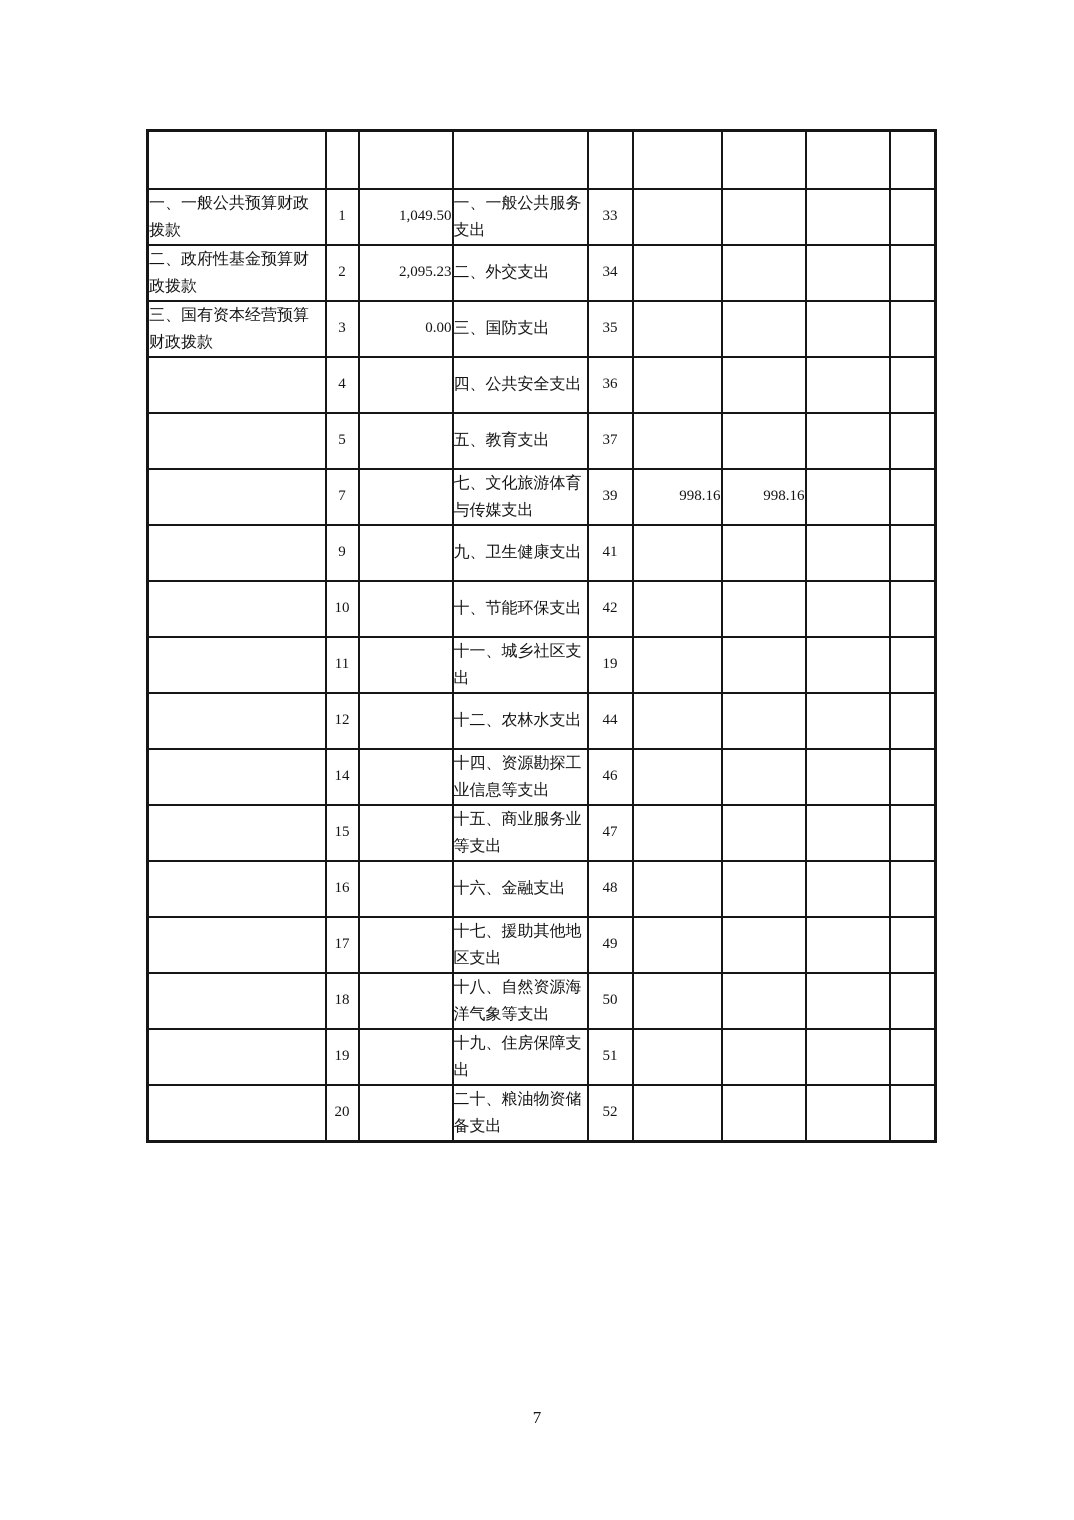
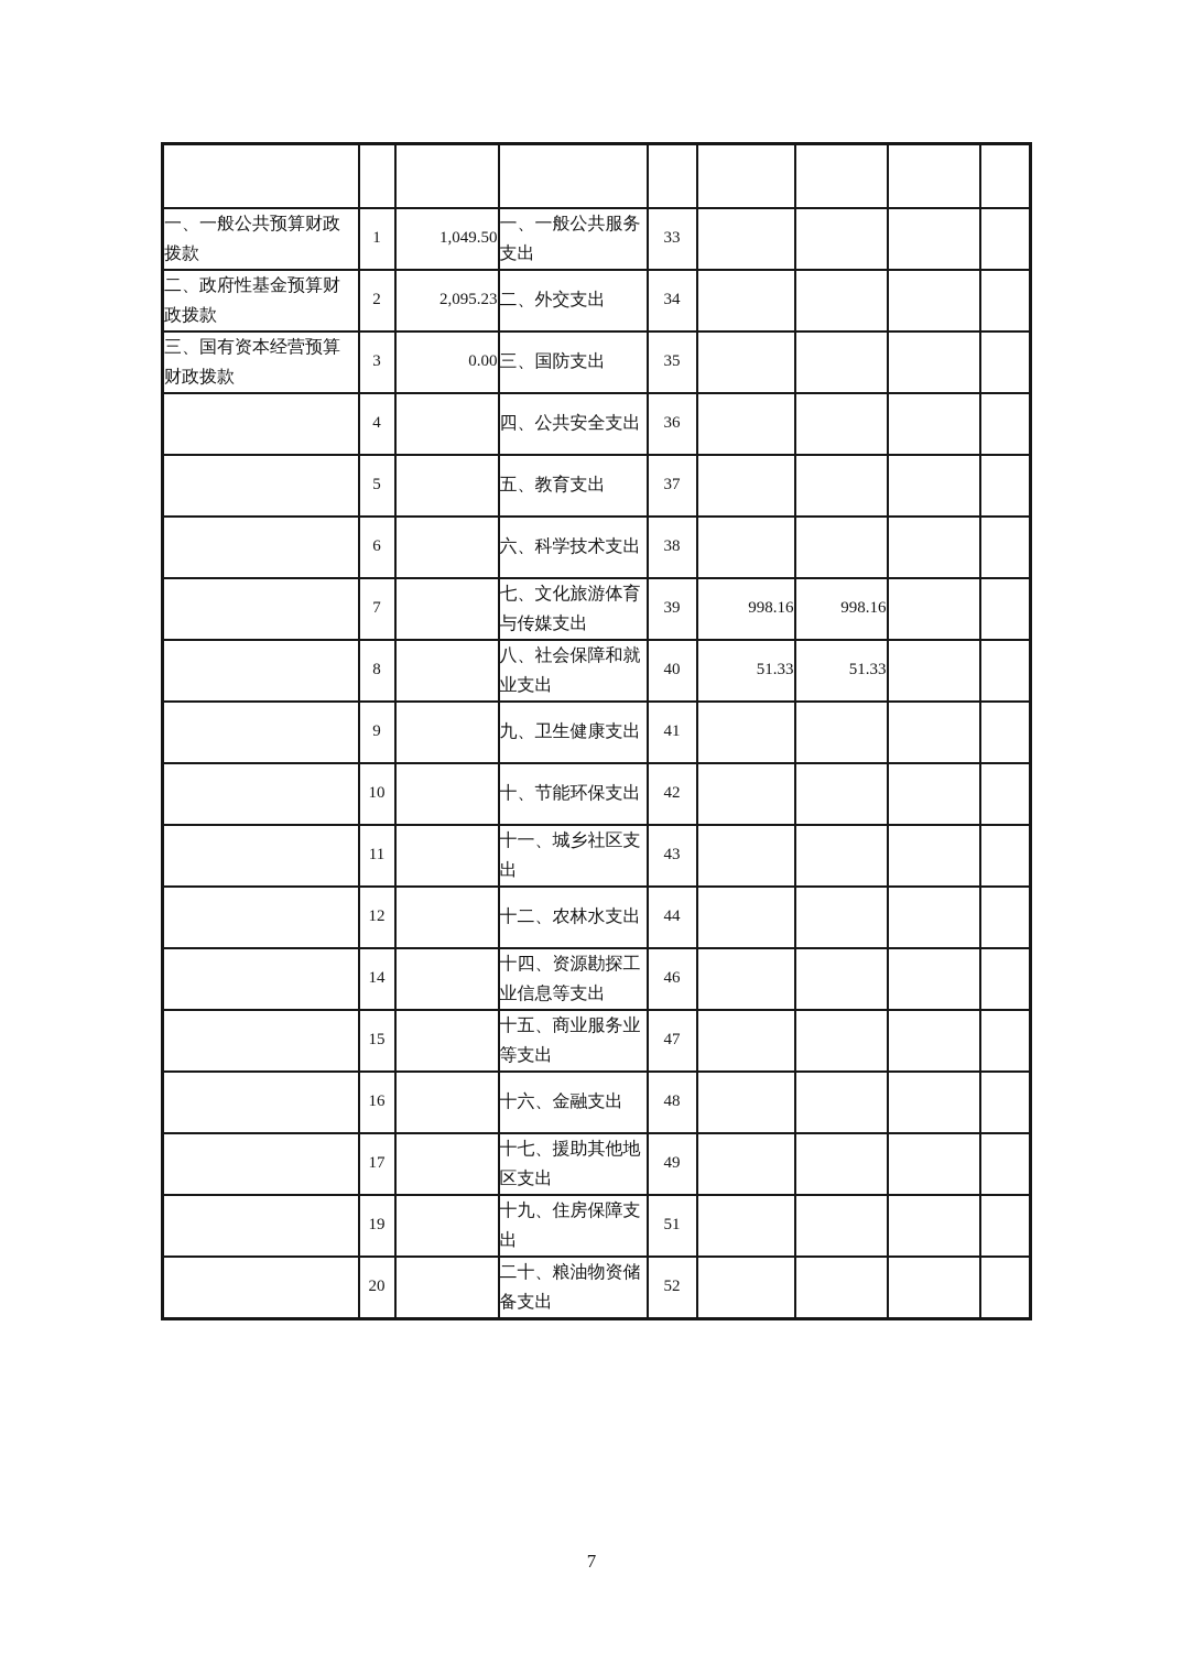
  一、一般公共预算财政拨款	1	1,049.50	一、一般公共服务支出	33
  二、政府性基金预算财政拨款	2	2,095.23	二、外交支出	34
  三、国有资本经营预算财政拨款	3	0.00	三、国防支出	35
  	4		四、公共安全支出	36
  	5		五、教育支出	37
+ 	6		六、科学技术支出	38
  	7		七、文化旅游体育与传媒支出	39	998.16	998.16
+ 	8		八、社会保障和就业支出	40	51.33	51.33
  	9		九、卫生健康支出	41
  	10		十、节能环保支出	42
- 	11		十一、城乡社区支出	19
+ 	11		十一、城乡社区支出	43
  	12		十二、农林水支出	44
  	14		十四、资源勘探工业信息等支出	46
  	15		十五、商业服务业等支出	47
  	16		十六、金融支出	48
  	17		十七、援助其他地区支出	49
- 	18		十八、自然资源海洋气象等支出	50
  	19		十九、住房保障支出	51
  	20		二十、粮油物资储备支出	52
  7
